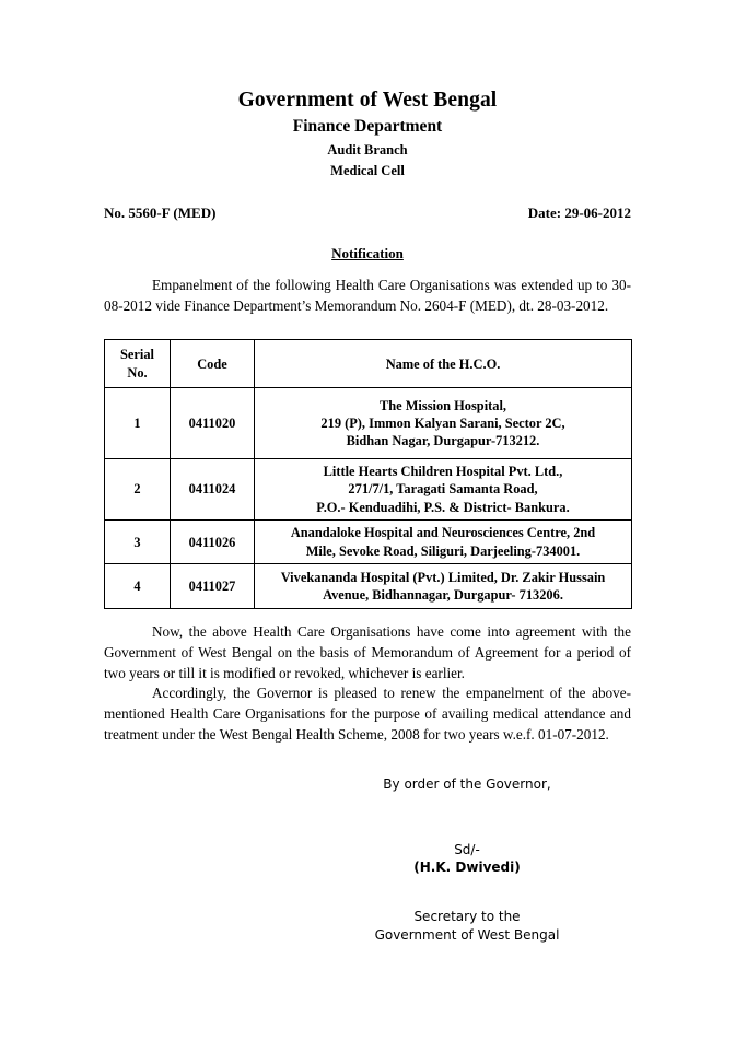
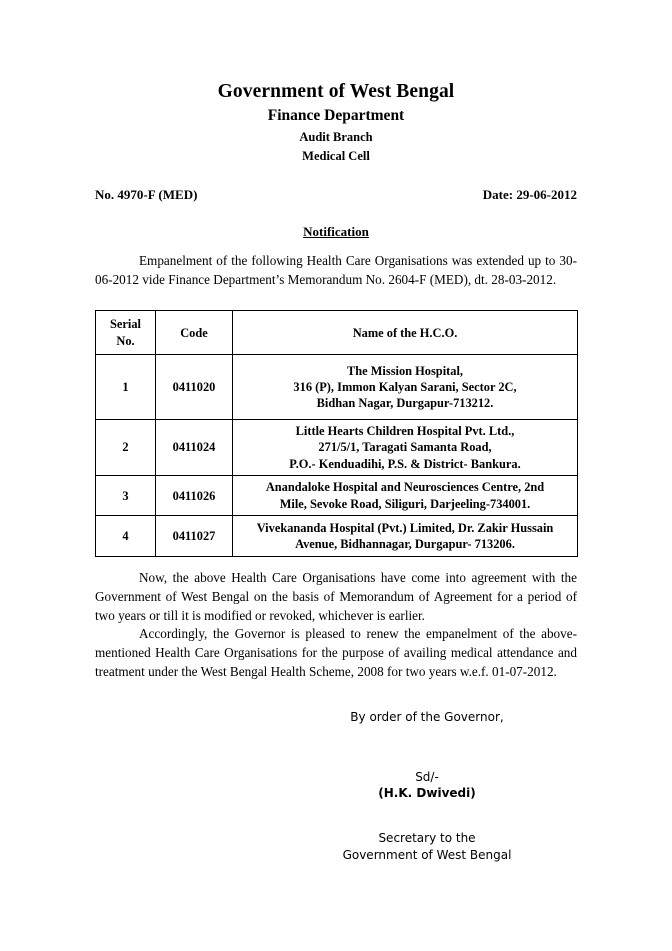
  Government of West Bengal
  Finance Department
  Audit Branch
  Medical Cell
- No. 5560-F (MED)
+ No. 4970-F (MED)
  Date: 29-06-2012
  Notification
- Empanelment of the following Health Care Organisations was extended up to 30-08-2012 vide Finance Department’s Memorandum No. 2604-F (MED), dt. 28-03-2012.
+ Empanelment of the following Health Care Organisations was extended up to 30-06-2012 vide Finance Department’s Memorandum No. 2604-F (MED), dt. 28-03-2012.
  Serial No.	Code	Name of the H.C.O.
- 1	0411020	The Mission Hospital, 219 (P), Immon Kalyan Sarani, Sector 2C, Bidhan Nagar, Durgapur-713212.
+ 1	0411020	The Mission Hospital, 316 (P), Immon Kalyan Sarani, Sector 2C, Bidhan Nagar, Durgapur-713212.
- 2	0411024	Little Hearts Children Hospital Pvt. Ltd., 271/7/1, Taragati Samanta Road, P.O.- Kenduadihi, P.S. & District- Bankura.
+ 2	0411024	Little Hearts Children Hospital Pvt. Ltd., 271/5/1, Taragati Samanta Road, P.O.- Kenduadihi, P.S. & District- Bankura.
  3	0411026	Anandaloke Hospital and Neurosciences Centre, 2nd Mile, Sevoke Road, Siliguri, Darjeeling-734001.
  4	0411027	Vivekananda Hospital (Pvt.) Limited, Dr. Zakir Hussain Avenue, Bidhannagar, Durgapur- 713206.
  Now, the above Health Care Organisations have come into agreement with the Government of West Bengal on the basis of Memorandum of Agreement for a period of two years or till it is modified or revoked, whichever is earlier.
  Accordingly, the Governor is pleased to renew the empanelment of the above-mentioned Health Care Organisations for the purpose of availing medical attendance and treatment under the West Bengal Health Scheme, 2008 for two years w.e.f. 01-07-2012.
  By order of the Governor,
  Sd/-
  (H.K. Dwivedi)
  Secretary to the
  Government of West Bengal
